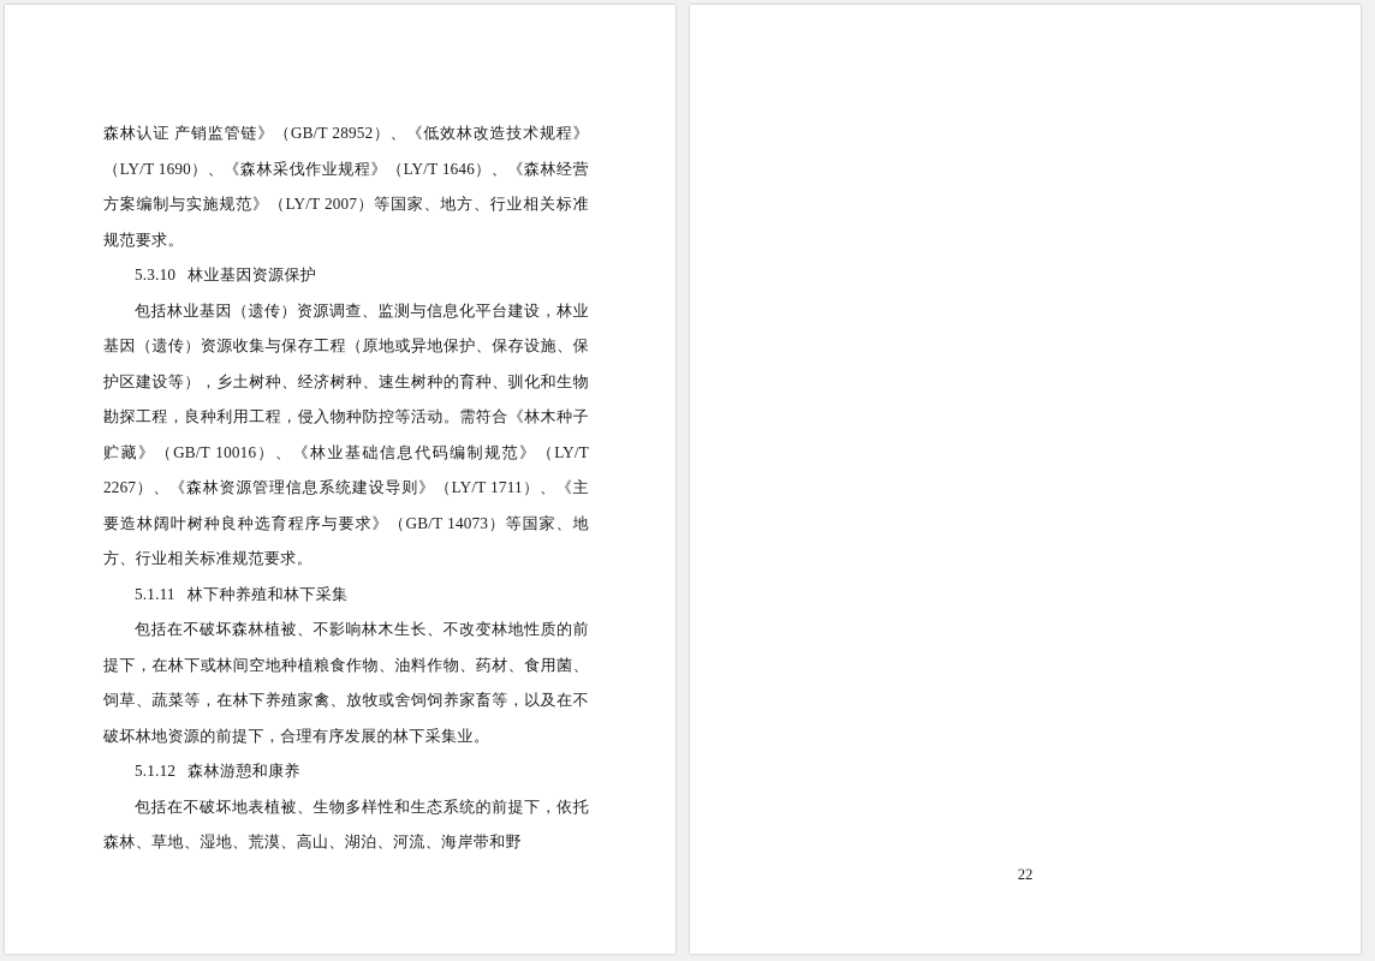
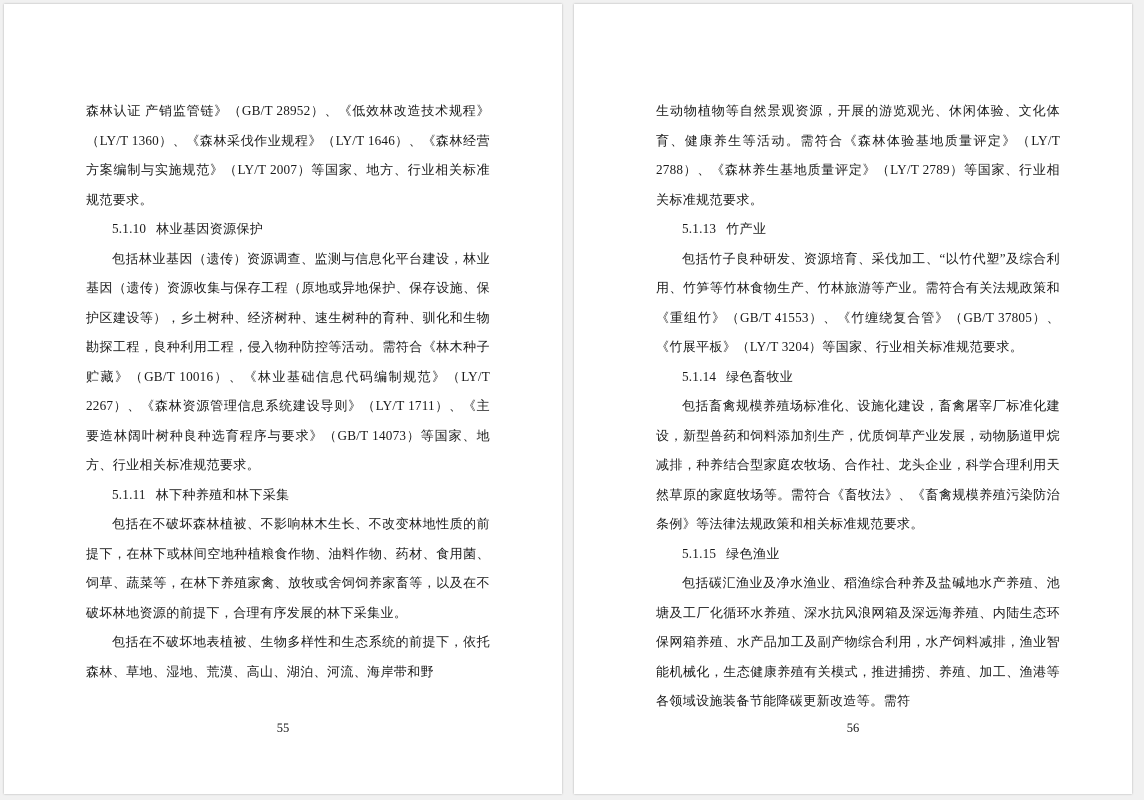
- 森林认证 产销监管链》（GB/T 28952）、《低效林改造技术规程》（LY/T 1690）、《森林采伐作业规程》（LY/T 1646）、《森林经营方案编制与实施规范》（LY/T 2007）等国家、地方、行业相关标准规范要求。
+ 森林认证 产销监管链》（GB/T 28952）、《低效林改造技术规程》（LY/T 1360）、《森林采伐作业规程》（LY/T 1646）、《森林经营方案编制与实施规范》（LY/T 2007）等国家、地方、行业相关标准规范要求。
- 5.3.10 林业基因资源保护
+ 5.1.10 林业基因资源保护
  包括林业基因（遗传）资源调查、监测与信息化平台建设，林业基因（遗传）资源收集与保存工程（原地或异地保护、保存设施、保护区建设等），乡土树种、经济树种、速生树种的育种、驯化和生物勘探工程，良种利用工程，侵入物种防控等活动。需符合《林木种子贮藏》（GB/T 10016）、《林业基础信息代码编制规范》（LY/T 2267）、《森林资源管理信息系统建设导则》（LY/T 1711）、《主要造林阔叶树种良种选育程序与要求》（GB/T 14073）等国家、地方、行业相关标准规范要求。
  5.1.11 林下种养殖和林下采集
  包括在不破坏森林植被、不影响林木生长、不改变林地性质的前提下，在林下或林间空地种植粮食作物、油料作物、药材、食用菌、饲草、蔬菜等，在林下养殖家禽、放牧或舍饲饲养家畜等，以及在不破坏林地资源的前提下，合理有序发展的林下采集业。
- 5.1.12 森林游憩和康养
  包括在不破坏地表植被、生物多样性和生态系统的前提下，依托森林、草地、湿地、荒漠、高山、湖泊、河流、海岸带和野
+ 55
+ 生动物植物等自然景观资源，开展的游览观光、休闲体验、文化体育、健康养生等活动。需符合《森林体验基地质量评定》（LY/T 2788）、《森林养生基地质量评定》（LY/T 2789）等国家、行业相关标准规范要求。
+ 5.1.13 竹产业
+ 包括竹子良种研发、资源培育、采伐加工、“以竹代塑”及综合利用、竹笋等竹林食物生产、竹林旅游等产业。需符合有关法规政策和《重组竹》（GB/T 41553）、《竹缠绕复合管》（GB/T 37805）、《竹展平板》（LY/T 3204）等国家、行业相关标准规范要求。
+ 5.1.14 绿色畜牧业
+ 包括畜禽规模养殖场标准化、设施化建设，畜禽屠宰厂标准化建设，新型兽药和饲料添加剂生产，优质饲草产业发展，动物肠道甲烷减排，种养结合型家庭农牧场、合作社、龙头企业，科学合理利用天然草原的家庭牧场等。需符合《畜牧法》、《畜禽规模养殖污染防治条例》等法律法规政策和相关标准规范要求。
+ 5.1.15 绿色渔业
+ 包括碳汇渔业及净水渔业、稻渔综合种养及盐碱地水产养殖、池塘及工厂化循环水养殖、深水抗风浪网箱及深远海养殖、内陆生态环保网箱养殖、水产品加工及副产物综合利用，水产饲料减排，渔业智能机械化，生态健康养殖有关模式，推进捕捞、养殖、加工、渔港等各领域设施装备节能降碳更新改造等。需符
- 22
+ 56
